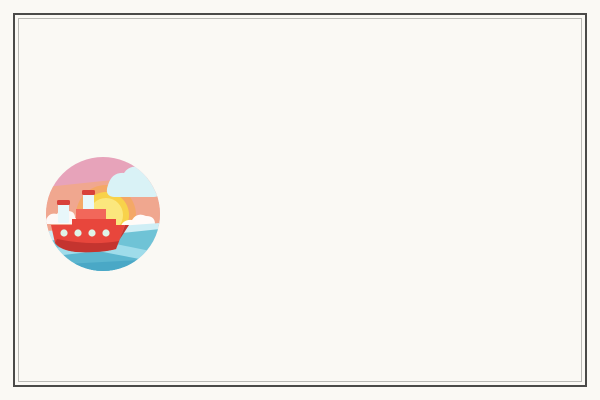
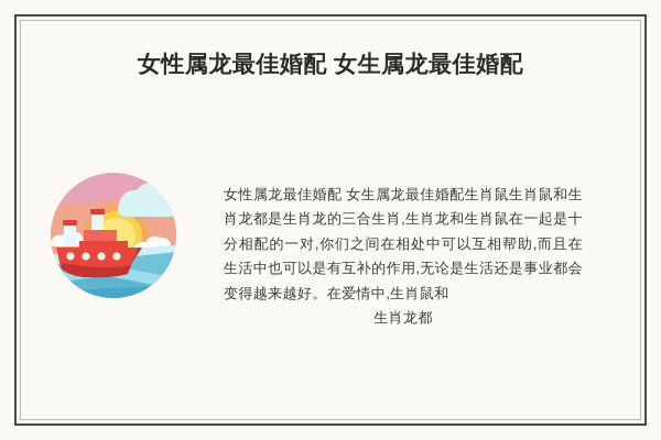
+ 女性属龙最佳婚配 女生属龙最佳婚配
+ 女性属龙最佳婚配 女生属龙最佳婚配生肖鼠生肖鼠和生肖龙都是生肖龙的三合生肖,生肖龙和生肖鼠在一起是十分相配的一对,你们之间在相处中可以互相帮助,而且在生活中也可以是有互补的作用,无论是生活还是事业都会变得越来越好。在爱情中,生肖鼠和
+ 生肖龙都
